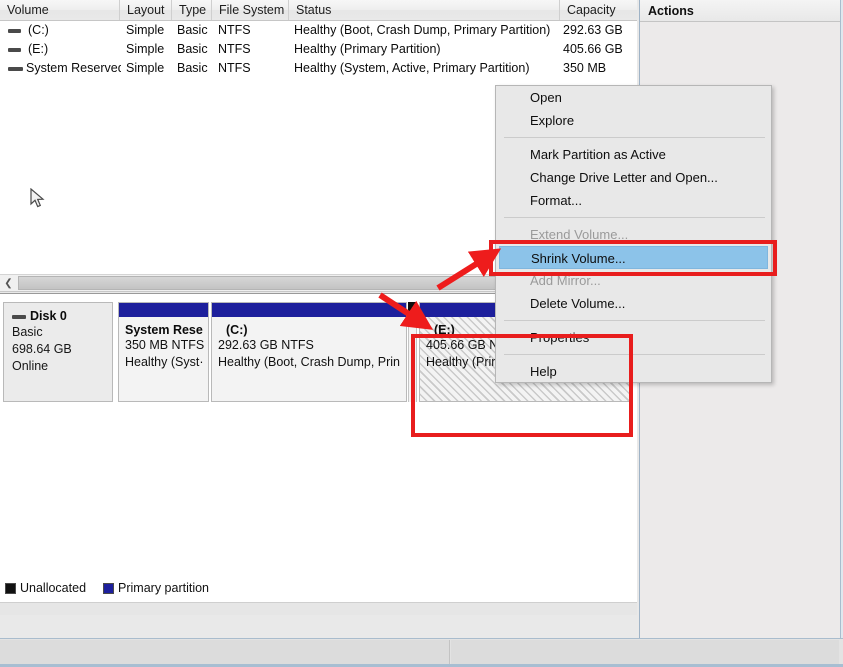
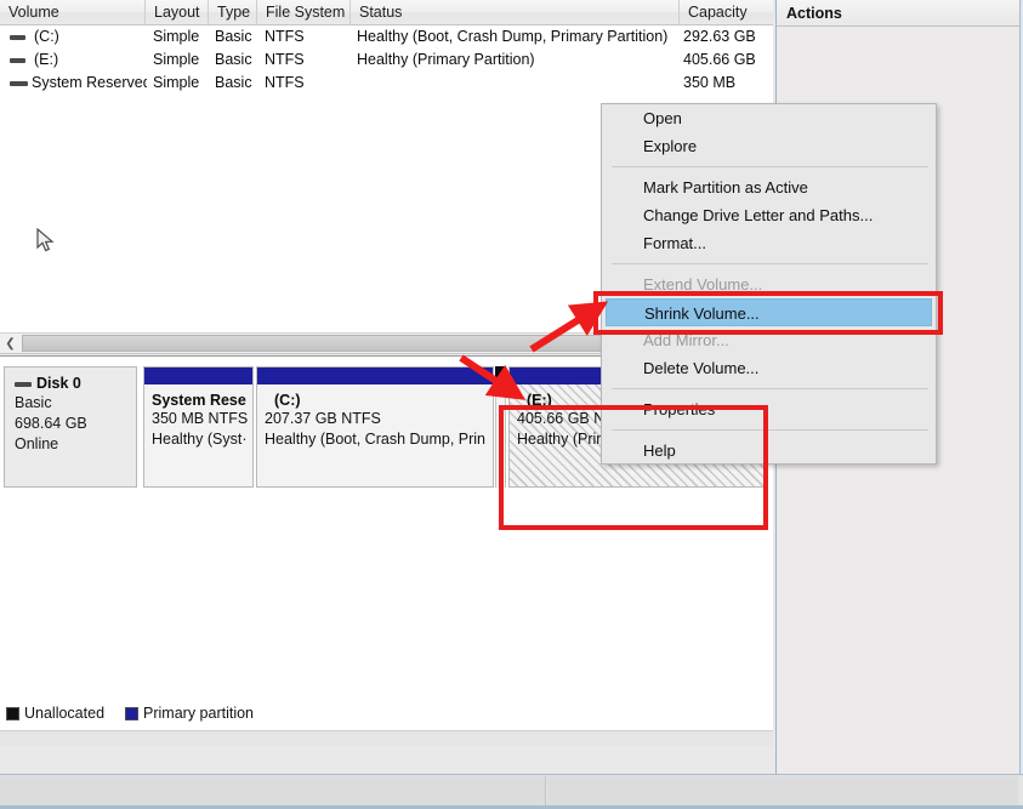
  Volume
  Layout
  Type
  File System
  Status
  Capacity
  (C:)
  Simple
  Basic
  NTFS
  Healthy (Boot, Crash Dump, Primary Partition)
  292.63 GB
  (E:)
  Simple
  Basic
  NTFS
  Healthy (Primary Partition)
  405.66 GB
  System Reserve
  Simple
  Basic
  NTFS
- Healthy (System, Active, Primary Partition)
  350 MB
  ❮
  Disk 0
  Basic
  698.64 GB
  Online
  System Rese
  350 MB NTFS
  Healthy (Syst·
  (C:)
- 292.63 GB NTFS
+ 207.37 GB NTFS
  Healthy (Boot, Crash Dump, Prin
  (E:)
  405.66 GB N
  Unallocated
  Primary partition
  Actions
  Open
  Explore
  Mark Partition as Active
- Change Drive Letter and Open...
+ Change Drive Letter and Paths...
  Format...
  Extend Volume...
  Shrink Volume...
  Add Mirror...
  Delete Volume...
  Properties
  Help
